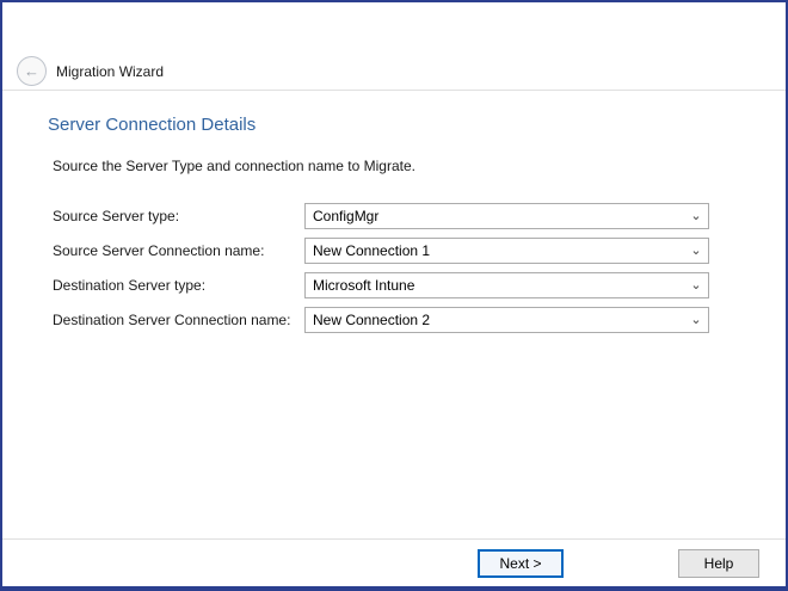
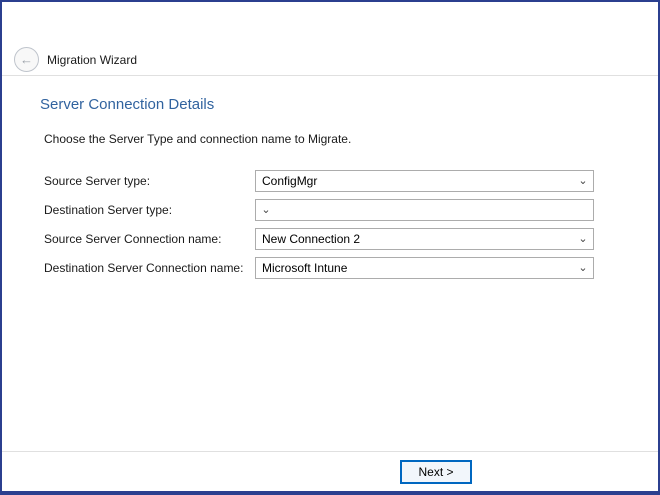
  ←
  Migration Wizard
  Server Connection Details
- Source the Server Type and connection name to Migrate.
+ Choose the Server Type and connection name to Migrate.
  Source Server type:
  ConfigMgr
  ⌄
- Source Server Connection name:
+ Destination Server type:
- New Connection 1
  ⌄
- Destination Server type:
+ Source Server Connection name:
- Microsoft Intune
+ New Connection 2
  ⌄
  Destination Server Connection name:
- New Connection 2
+ Microsoft Intune
  ⌄
  Next >
- Help
